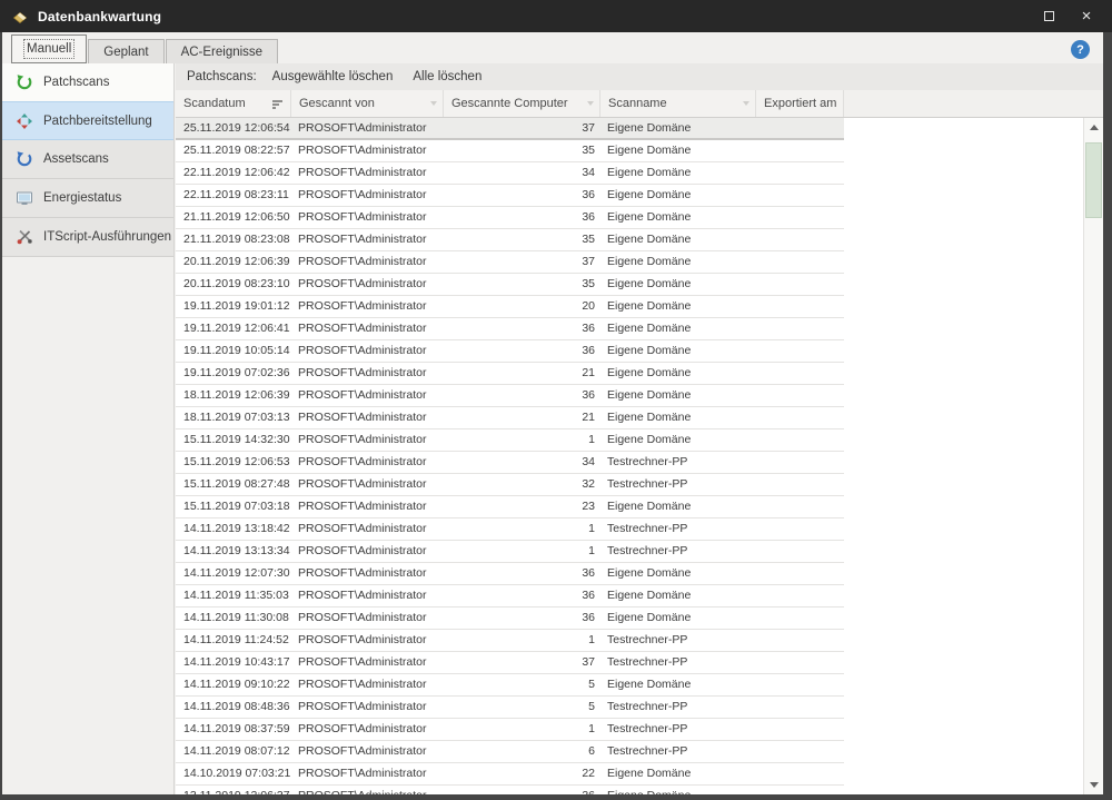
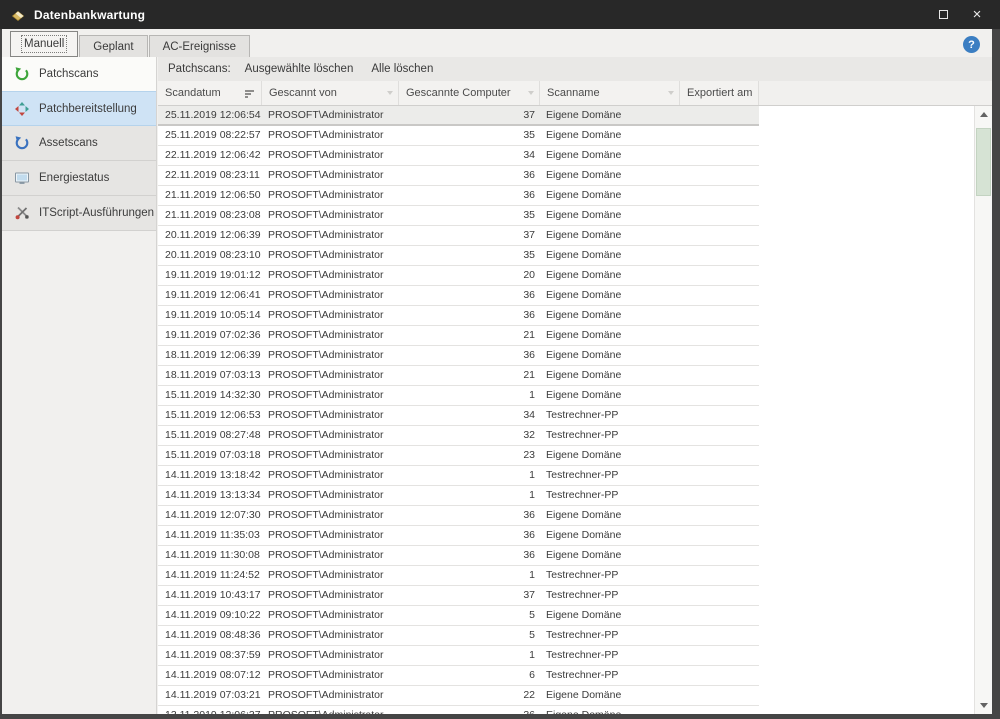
  Datenbankwartung
  ×
  Manuell
  Geplant
  AC-Ereignisse
  ?
  Patchscans
  Patchbereitstellung
  Assetscans
  Energiestatus
  ITScript-Ausführungen
  Patchscans:
  Ausgewählte löschen
  Alle löschen
  Scandatum
  Gescannt von
  Gescannte Computer
  Scanname
  Exportiert am
  25.11.2019 12:06:54
  PROSOFT\Administrator
  37
  Eigene Domäne
  25.11.2019 08:22:57
  PROSOFT\Administrator
  35
  Eigene Domäne
  22.11.2019 12:06:42
  PROSOFT\Administrator
  34
  Eigene Domäne
  22.11.2019 08:23:11
  PROSOFT\Administrator
  36
  Eigene Domäne
  21.11.2019 12:06:50
  PROSOFT\Administrator
  36
  Eigene Domäne
  21.11.2019 08:23:08
  PROSOFT\Administrator
  35
  Eigene Domäne
  20.11.2019 12:06:39
  PROSOFT\Administrator
  37
  Eigene Domäne
  20.11.2019 08:23:10
  PROSOFT\Administrator
  35
  Eigene Domäne
  19.11.2019 19:01:12
  PROSOFT\Administrator
  20
  Eigene Domäne
  19.11.2019 12:06:41
  PROSOFT\Administrator
  36
  Eigene Domäne
  19.11.2019 10:05:14
  PROSOFT\Administrator
  36
  Eigene Domäne
  19.11.2019 07:02:36
  PROSOFT\Administrator
  21
  Eigene Domäne
  18.11.2019 12:06:39
  PROSOFT\Administrator
  36
  Eigene Domäne
  18.11.2019 07:03:13
  PROSOFT\Administrator
  21
  Eigene Domäne
  15.11.2019 14:32:30
  PROSOFT\Administrator
  1
  Eigene Domäne
  15.11.2019 12:06:53
  PROSOFT\Administrator
  34
  Testrechner-PP
  15.11.2019 08:27:48
  PROSOFT\Administrator
  32
  Testrechner-PP
  15.11.2019 07:03:18
  PROSOFT\Administrator
  23
  Eigene Domäne
  14.11.2019 13:18:42
  PROSOFT\Administrator
  1
  Testrechner-PP
  14.11.2019 13:13:34
  PROSOFT\Administrator
  1
  Testrechner-PP
  14.11.2019 12:07:30
  PROSOFT\Administrator
  36
  Eigene Domäne
  14.11.2019 11:35:03
  PROSOFT\Administrator
  36
  Eigene Domäne
  14.11.2019 11:30:08
  PROSOFT\Administrator
  36
  Eigene Domäne
  14.11.2019 11:24:52
  PROSOFT\Administrator
  1
  Testrechner-PP
  14.11.2019 10:43:17
  PROSOFT\Administrator
  37
  Testrechner-PP
  14.11.2019 09:10:22
  PROSOFT\Administrator
  5
  Eigene Domäne
  14.11.2019 08:48:36
  PROSOFT\Administrator
  5
  Testrechner-PP
  14.11.2019 08:37:59
  PROSOFT\Administrator
  1
  Testrechner-PP
  14.11.2019 08:07:12
  PROSOFT\Administrator
  6
  Testrechner-PP
- 14.10.2019 07:03:21
+ 14.11.2019 07:03:21
  PROSOFT\Administrator
  22
  Eigene Domäne
